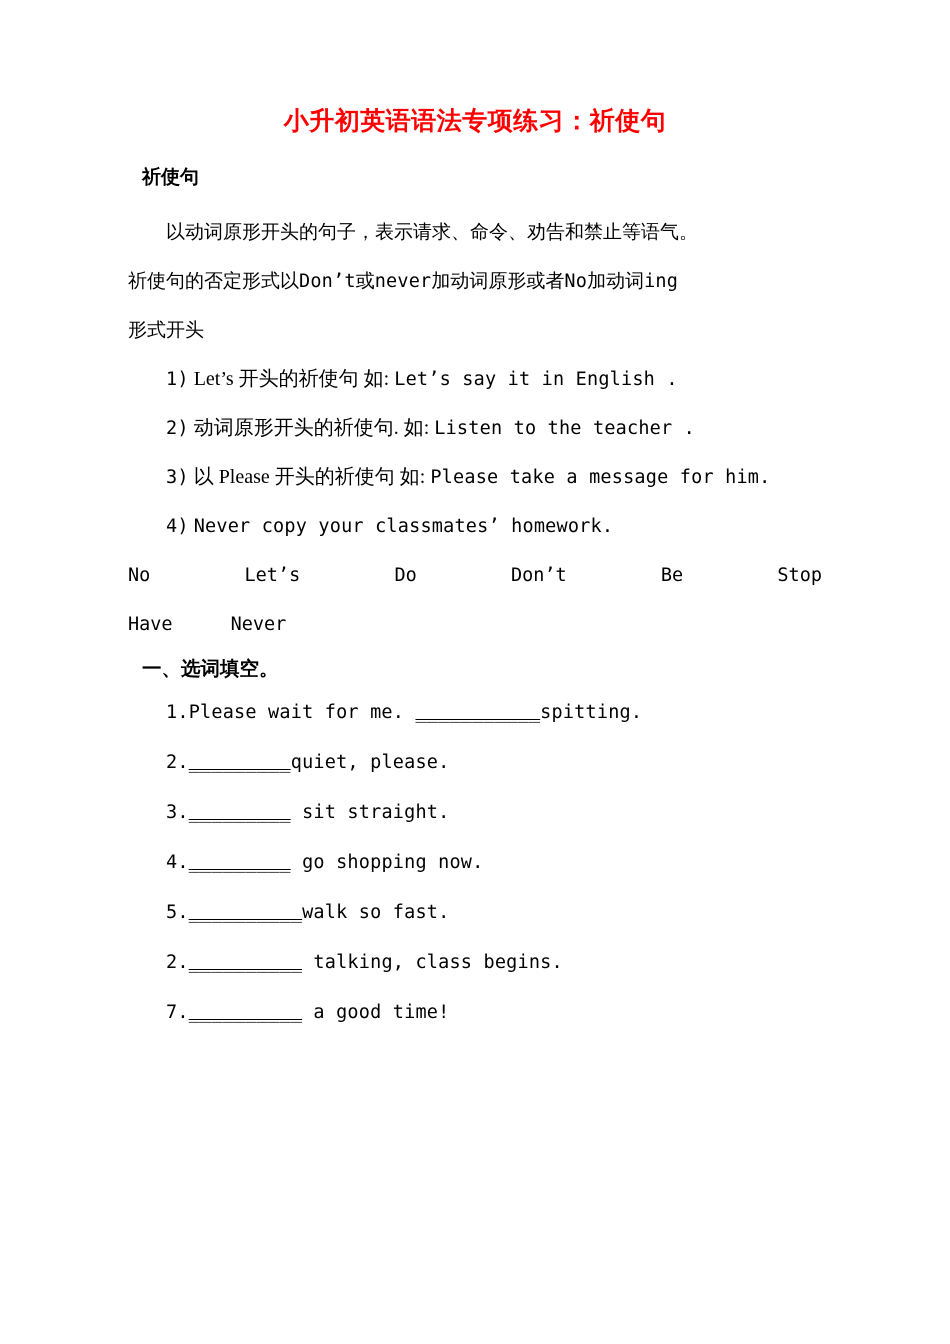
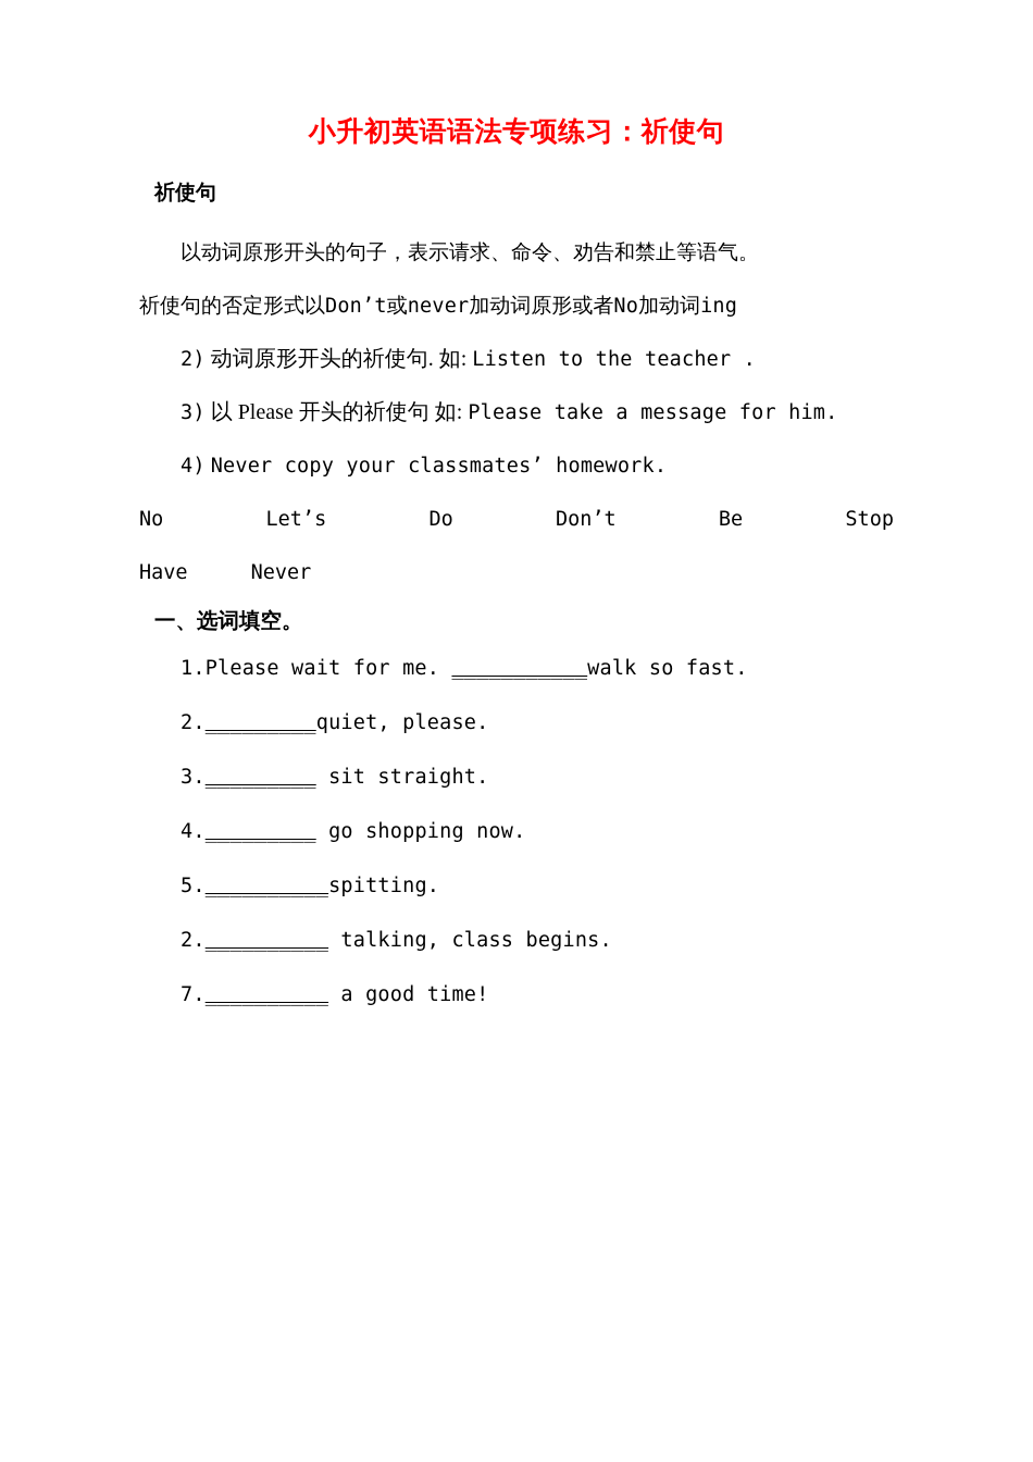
  小升初英语语法专项练习：祈使句
  祈使句
  以动词原形开头的句子，表示请求、命令、劝告和禁止等语气。
  祈使句的否定形式以Don’t或never加动词原形或者No加动词ing
- 形式开头
- 1) Let’s 开头的祈使句 如: Let’s say it in English .
  2) 动词原形开头的祈使句. 如: Listen to the teacher .
  3) 以 Please 开头的祈使句 如: Please take a message for him.
  4) Never copy your classmates’ homework.
  No
  Let’s
  Do
  Don’t
  Be
  Stop
  Have
  Never
  一、选词填空。
- 1.Please wait for me. ___________spitting.
+ 1.Please wait for me. ___________walk so fast.
  2._________quiet, please.
  3._________ sit straight.
  4._________ go shopping now.
- 5.__________walk so fast.
+ 5.__________spitting.
  2.__________ talking, class begins.
  7.__________ a good time!
